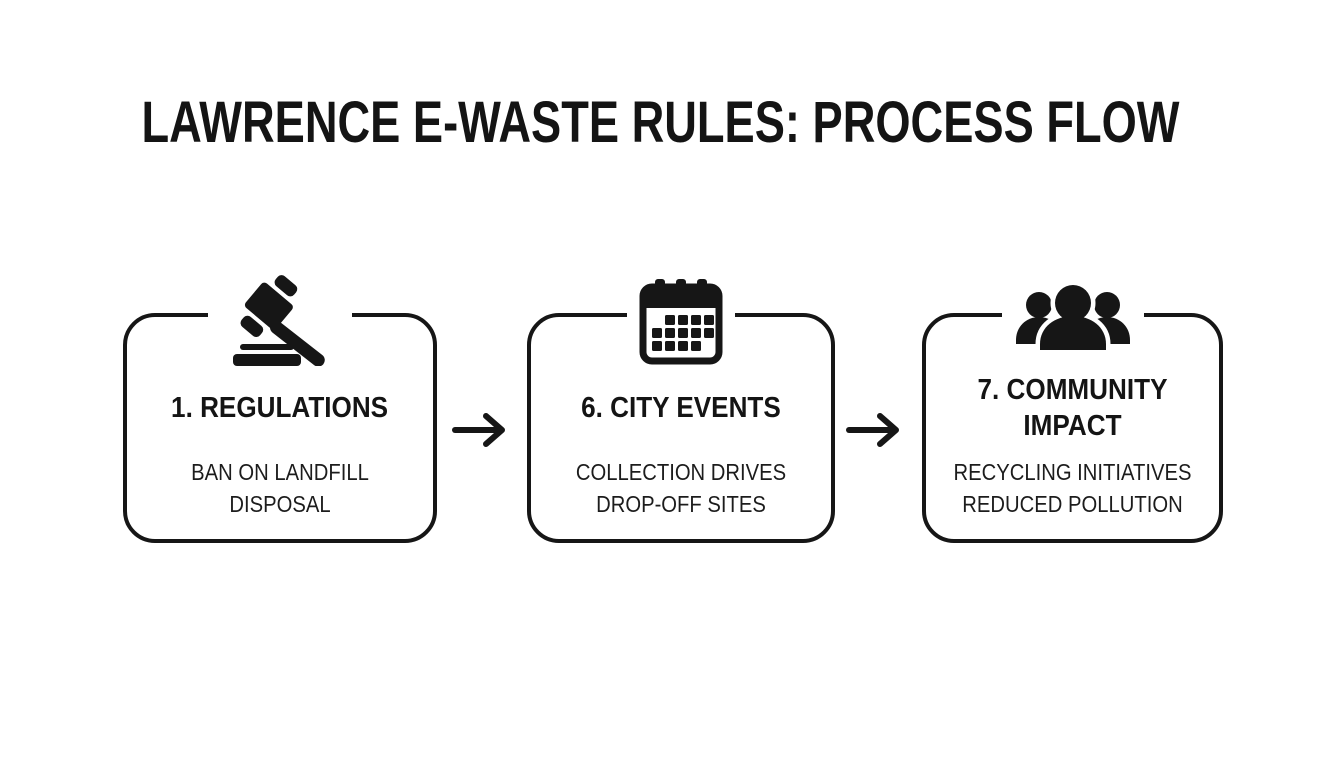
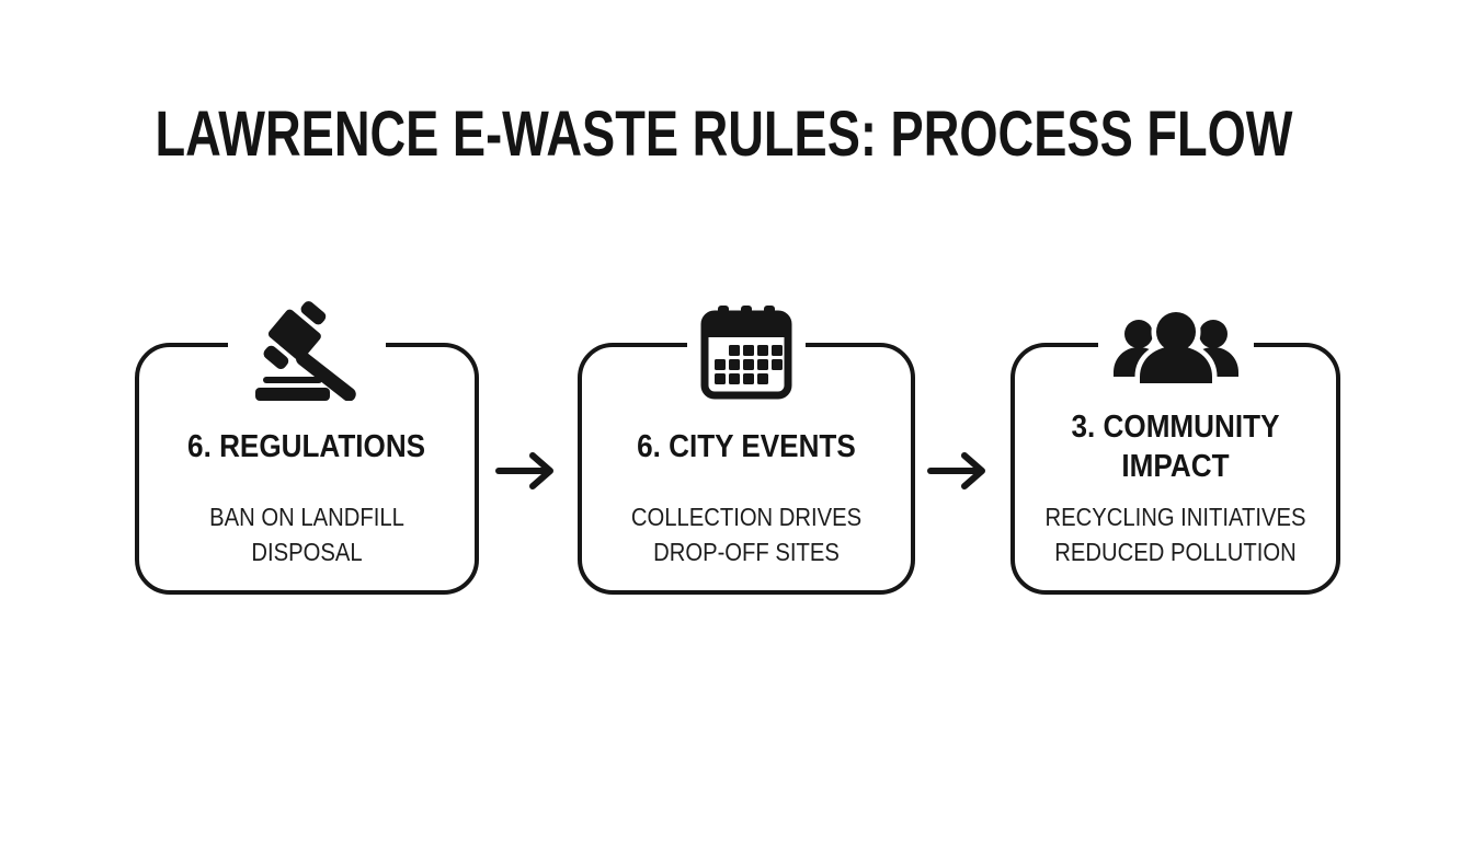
  LAWRENCE E-WASTE RULES: PROCESS FLOW
- 1. REGULATIONS
+ 6. REGULATIONS
  BAN ON LANDFILL DISPOSAL
  6. CITY EVENTS
  COLLECTION DRIVES
  DROP-OFF SITES
- 7. COMMUNITY IMPACT
+ 3. COMMUNITY IMPACT
  RECYCLING INITIATIVES
  REDUCED POLLUTION
